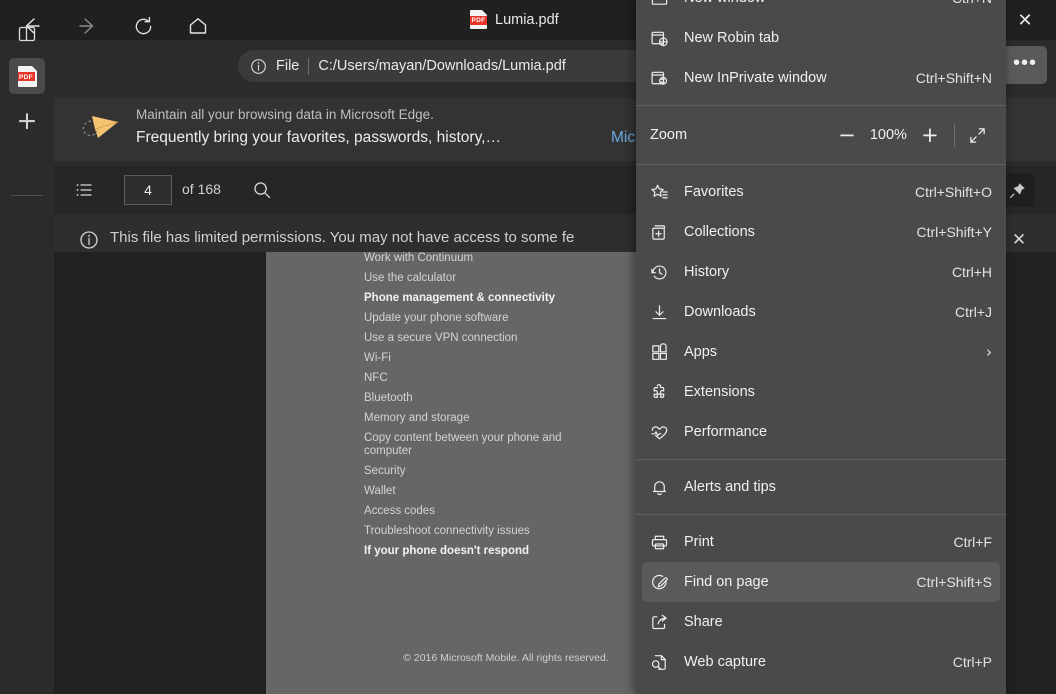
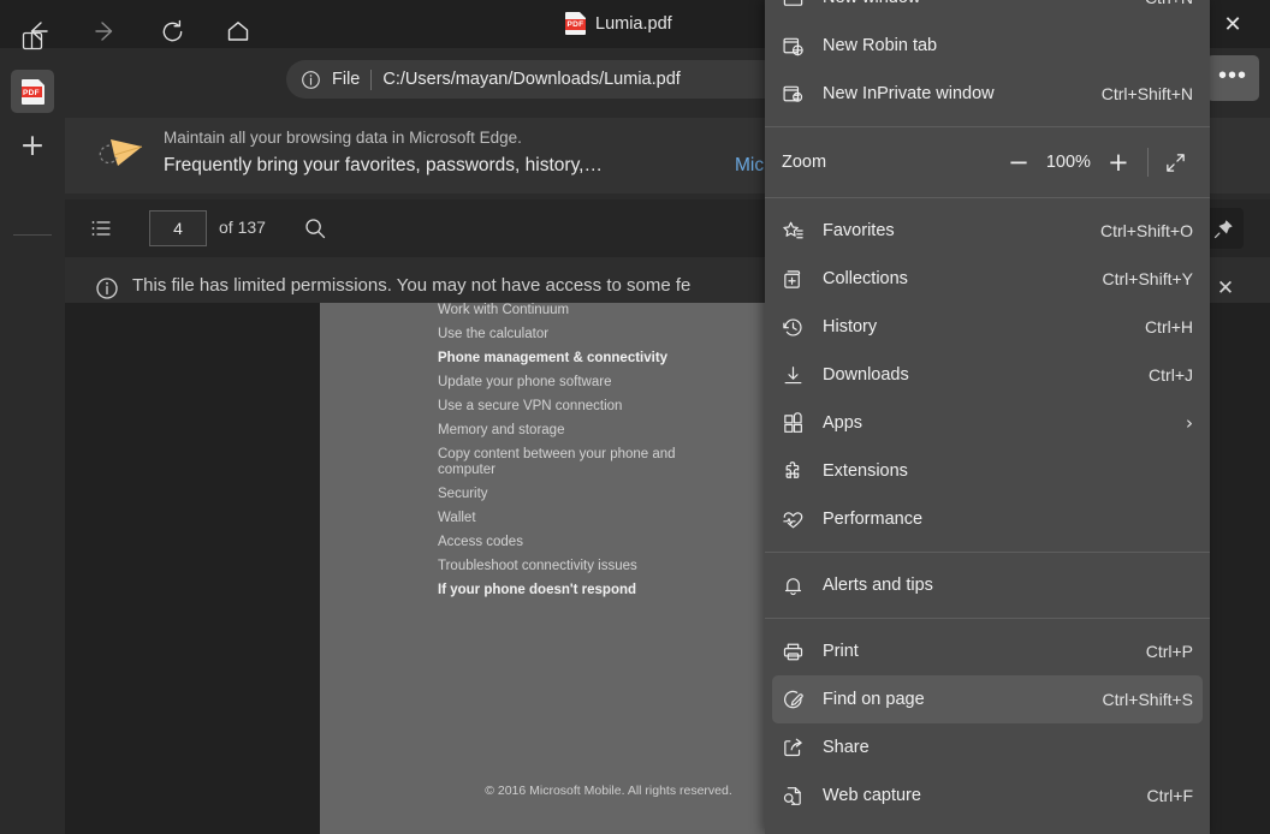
  Lumia.pdf
  ✕
  File
  C:/Users/mayan/Downloads/Lumia.pdf
  •••
  +
  Maintain all your browsing data in Microsoft Edge.
  Frequently bring your favorites, passwords, history,…
  4
- of 168
+ of 137
  This file has limited permissions. You may not have access to some fe
  ✕
  Work with Continuum
  Use the calculator
  Phone management & connectivity
  Update your phone software
  Use a secure VPN connection
- Wi-Fi
- NFC
- Bluetooth
  Memory and storage
  Copy content between your phone and computer
  Security
  Wallet
  Access codes
  Troubleshoot connectivity issues
  If your phone doesn't respond
  © 2016 Microsoft Mobile. All rights reserved.
  New Robin tab
  New InPrivate window
  Ctrl+Shift+N
  Zoom
  −
  100%
  +
  Favorites
  Ctrl+Shift+O
  Collections
  Ctrl+Shift+Y
  History
  Ctrl+H
  Downloads
  Ctrl+J
  Apps
  ›
  Extensions
  Performance
  Alerts and tips
  Print
- Ctrl+F
+ Ctrl+P
  Find on page
  Ctrl+Shift+S
  Share
  Web capture
- Ctrl+P
+ Ctrl+F
